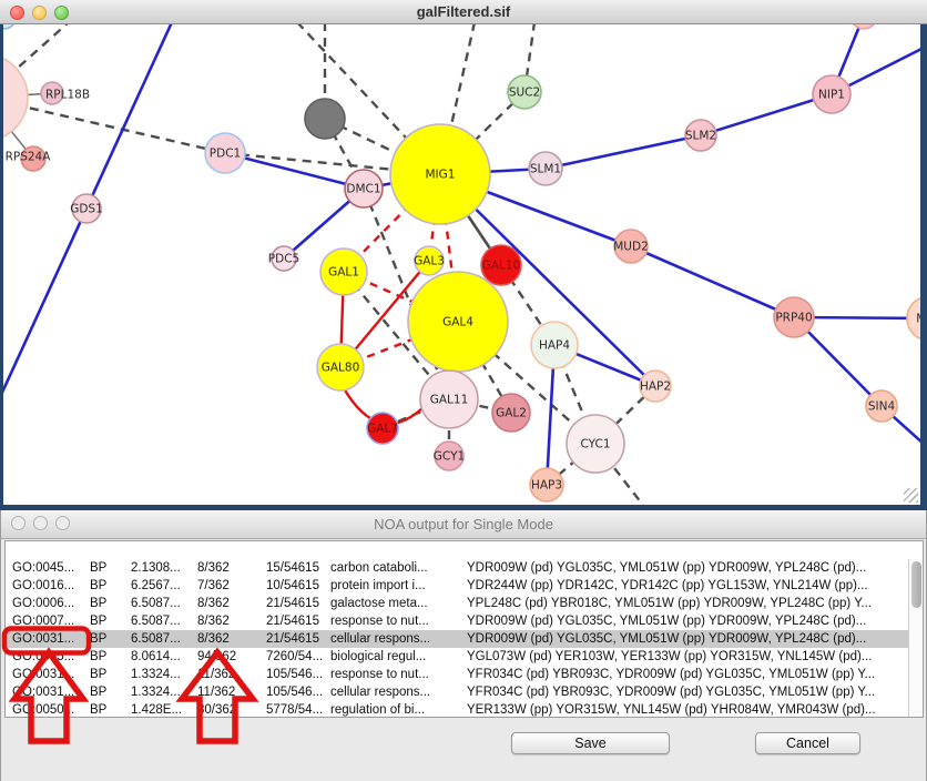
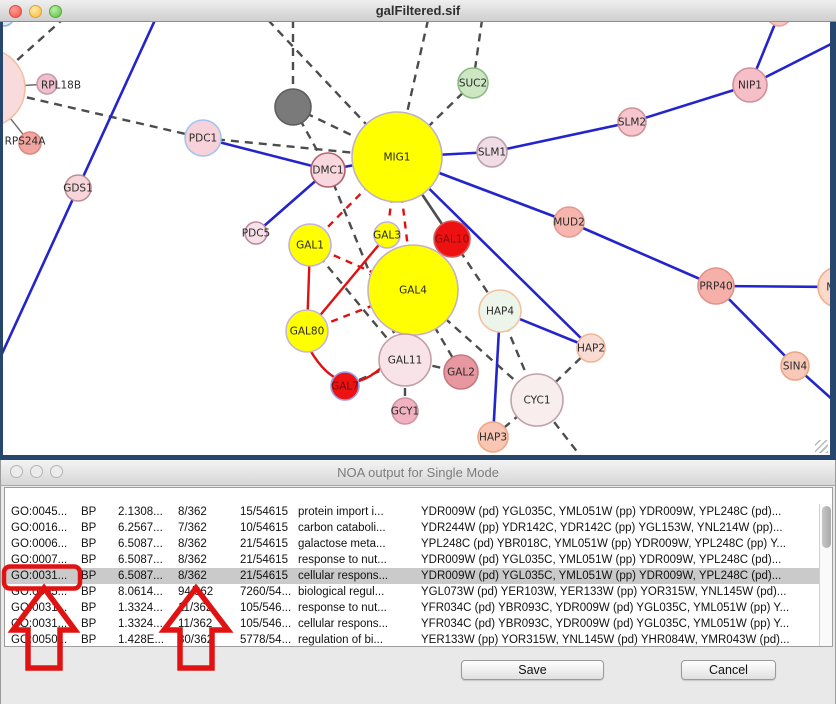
  galFiltered.sif
  RPL18B
  RPS24A
  GDS1
  PDC1
  DMC1
  MIG1
  SUC2
  SLM1
  SLM2
  NIP1
  MUD2
  PRP40
  SIN4
  PDC5
  GAL1
  GAL3
  GAL10
  GAL4
  GAL80
  GAL11
  GAL7
  GAL2
  GCY1
  HAP4
  HAP2
  CYC1
  HAP3
  NOA output for Single Mode
  GO:0045...
  BP
  2.1308...
  8/362
  15/54615
- carbon cataboli...
+ protein import i...
  YDR009W (pd) YGL035C, YML051W (pp) YDR009W, YPL248C (pd)...
  GO:0016...
  BP
  6.2567...
  7/362
  10/54615
- protein import i...
+ carbon cataboli...
  YDR244W (pp) YDR142C, YDR142C (pp) YGL153W, YNL214W (pp)...
  GO:0006...
  BP
  6.5087...
  8/362
  21/54615
  galactose meta...
  YPL248C (pd) YBR018C, YML051W (pp) YDR009W, YPL248C (pp) Y...
  GO:0007...
  BP
  6.5087...
  8/362
  21/54615
  response to nut...
  YDR009W (pd) YGL035C, YML051W (pp) YDR009W, YPL248C (pd)...
  GO:0031...
  BP
  6.5087...
  8/362
  21/54615
  cellular respons...
  YDR009W (pd) YGL035C, YML051W (pp) YDR009W, YPL248C (pd)...
  GO:05...
  BP
  8.0614...
  7260/54...
  biological regul...
  YGL073W (pd) YER103W, YER133W (pp) YOR315W, YNL145W (pd)...
  GO0031..
  BP
  1.3324...
  105/546...
  response to nut...
  YFR034C (pd) YBR093C, YDR009W (pd) YGL035C, YML051W (pp) Y...
  O:0031...
  BP
  1.3324...
  11/362
  105/546...
  cellular respons...
  YFR034C (pd) YBR093C, YDR009W (pd) YGL035C, YML051W (pp) Y...
  GO0050.
  BP
  1.428E...
  5778/54...
  regulation of bi...
  YER133W (pp) YOR315W, YNL145W (pd) YHR084W, YMR043W (pd)...
  Save
  Cancel
